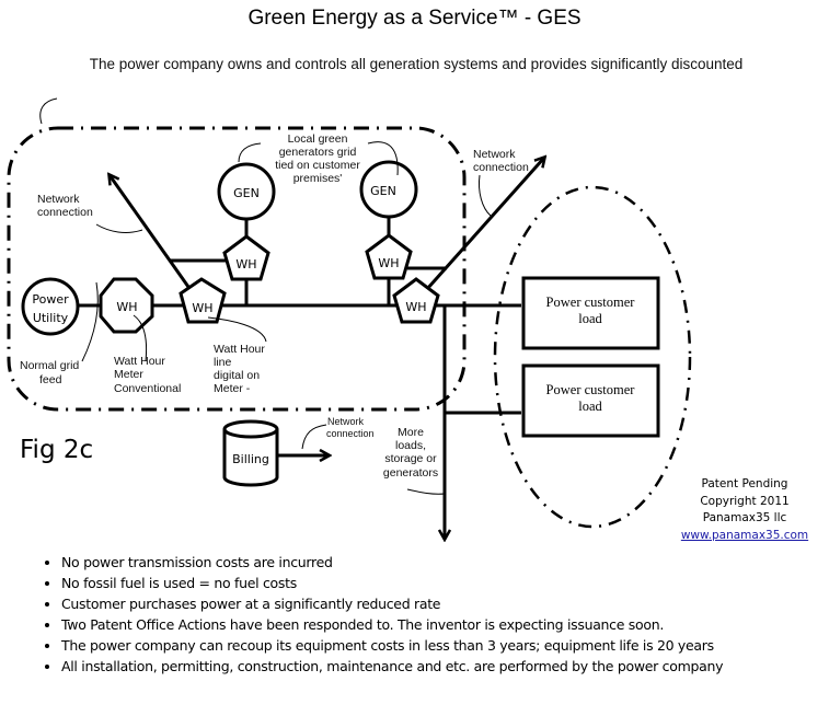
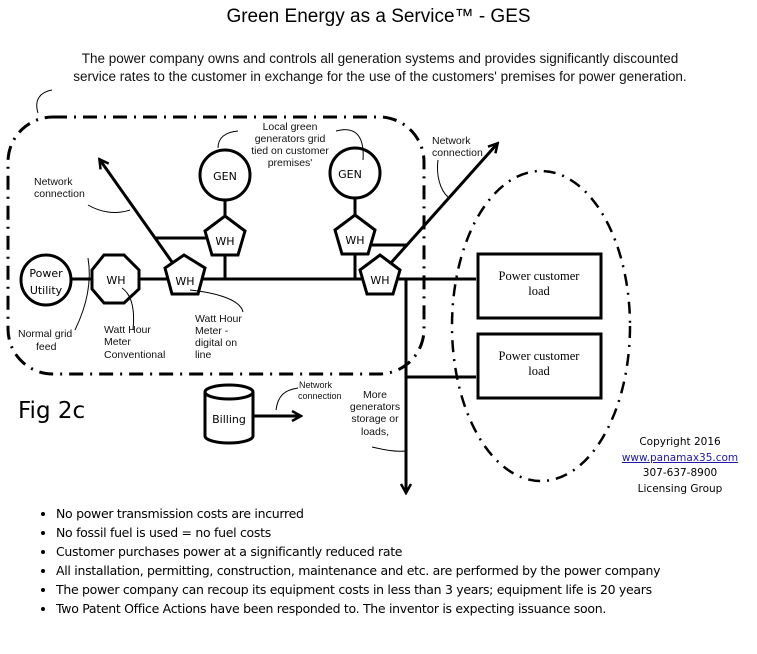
  Green Energy as a Service™ - GES
  The power company owns and controls all generation systems and provides significantly discounted
+ service rates to the customer in exchange for the use of the customers' premises for power generation.
  Power
  Utility
  WH
  WH
  GEN
  WH
  GEN
  WH
  WH
  Power customer
  load
  Power customer
  load
  Billing
  Network
  connection
  Local green
  generators grid
  tied on customer
  premises'
  Network
  connection
  Normal grid
  feed
  Watt Hour
  Meter
  Conventional
  Watt Hour
- line
+ Meter -
  digital on
- Meter -
+ line
  Network
  connection
  More
- loads,
+ generators
  storage or
- generators
+ loads,
  Fig 2c
- Patent Pending
- Copyright 2011
+ Copyright 2016
- Panamax35 llc
  www.panamax35.com
+ 307-637-8900
+ Licensing Group
  No power transmission costs are incurred
  No fossil fuel is used = no fuel costs
  Customer purchases power at a significantly reduced rate
- Two Patent Office Actions have been responded to. The inventor is expecting issuance soon.
+ All installation, permitting, construction, maintenance and etc. are performed by the power company
  The power company can recoup its equipment costs in less than 3 years; equipment life is 20 years
- All installation, permitting, construction, maintenance and etc. are performed by the power company
+ Two Patent Office Actions have been responded to. The inventor is expecting issuance soon.
